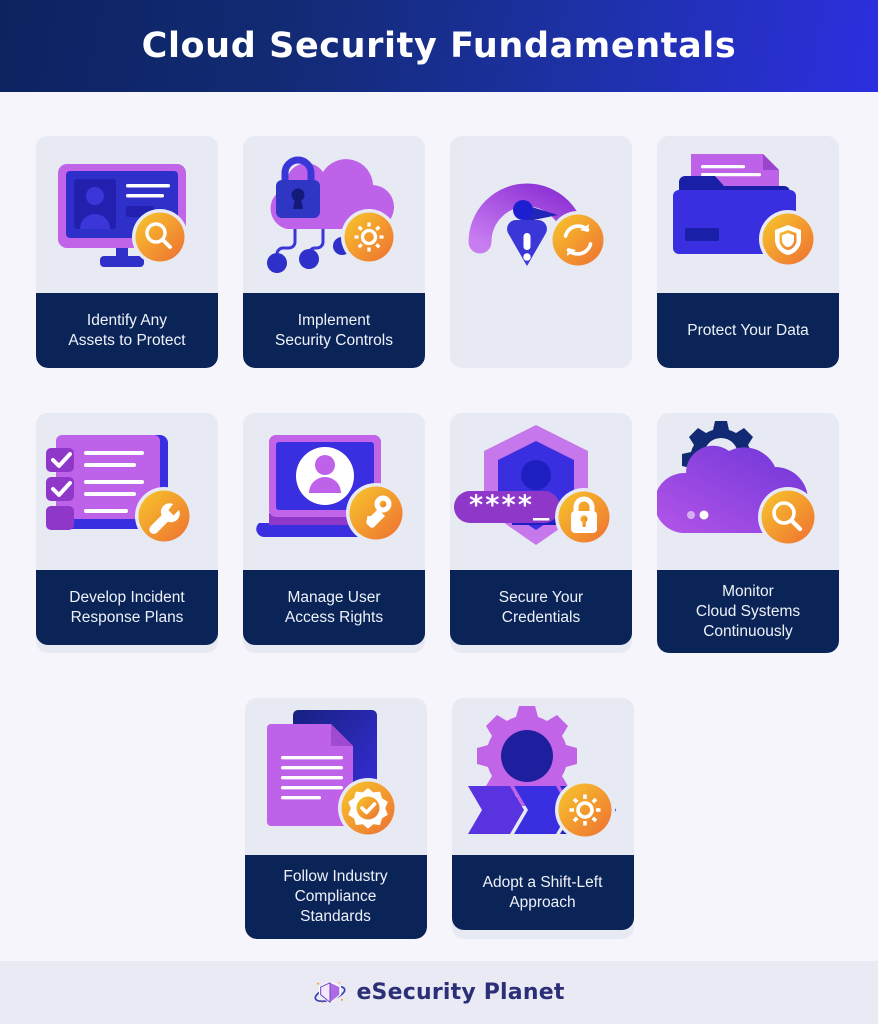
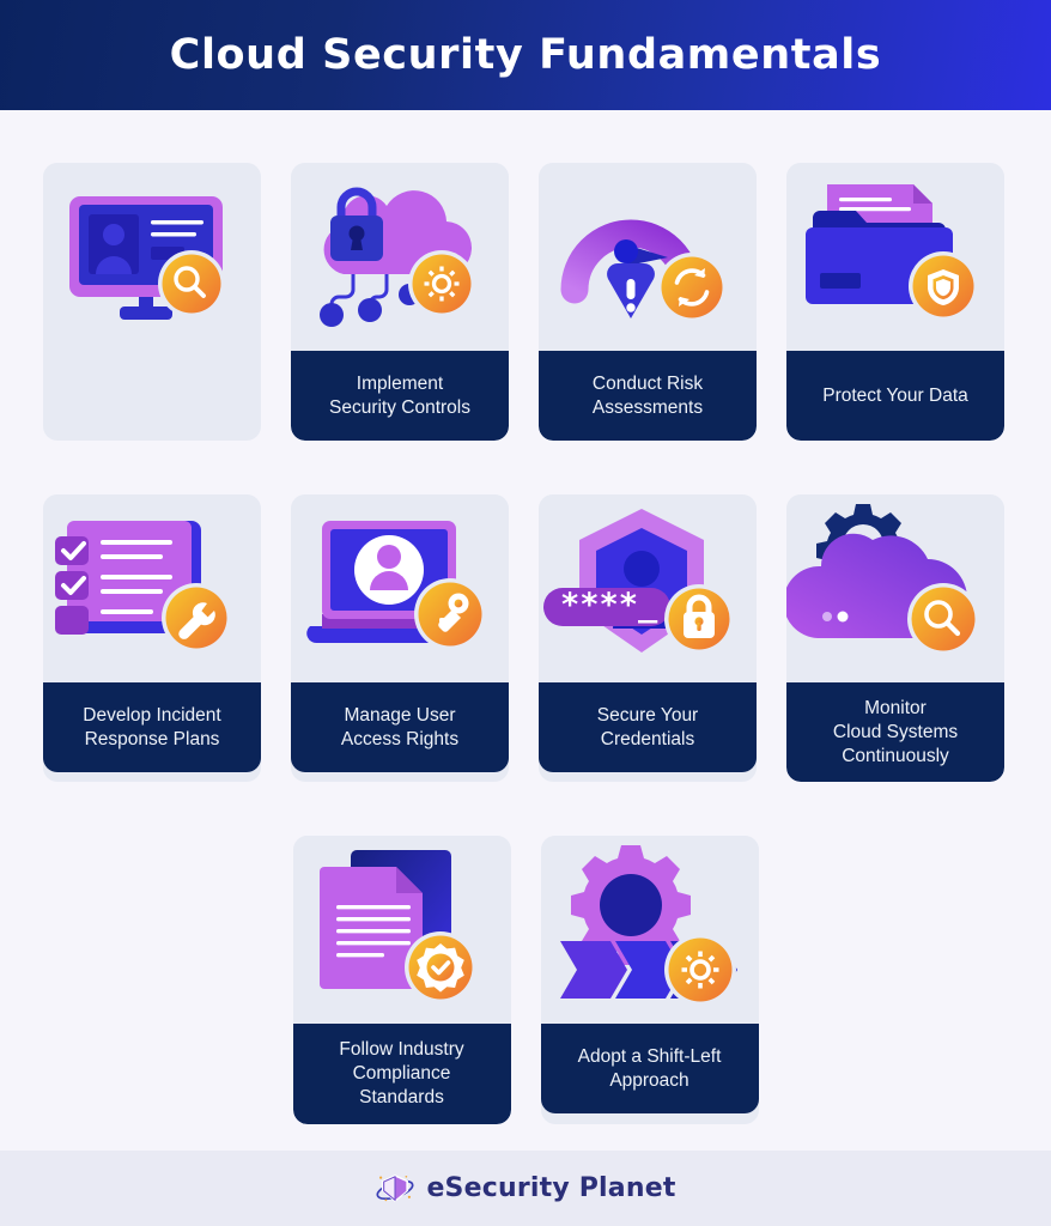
  Cloud Security Fundamentals
- Identify Any
- Assets to Protect
  Implement
  Security Controls
+ Conduct Risk
+ Assessments
  Protect Your Data
  Develop Incident
  Response Plans
  Manage User
  Access Rights
  ****_
  Secure Your
  Credentials
  Monitor
  Cloud Systems
  Continuously
  Follow Industry
  Compliance
  Standards
  Adopt a Shift-Left
  Approach
  eSecurity Planet
